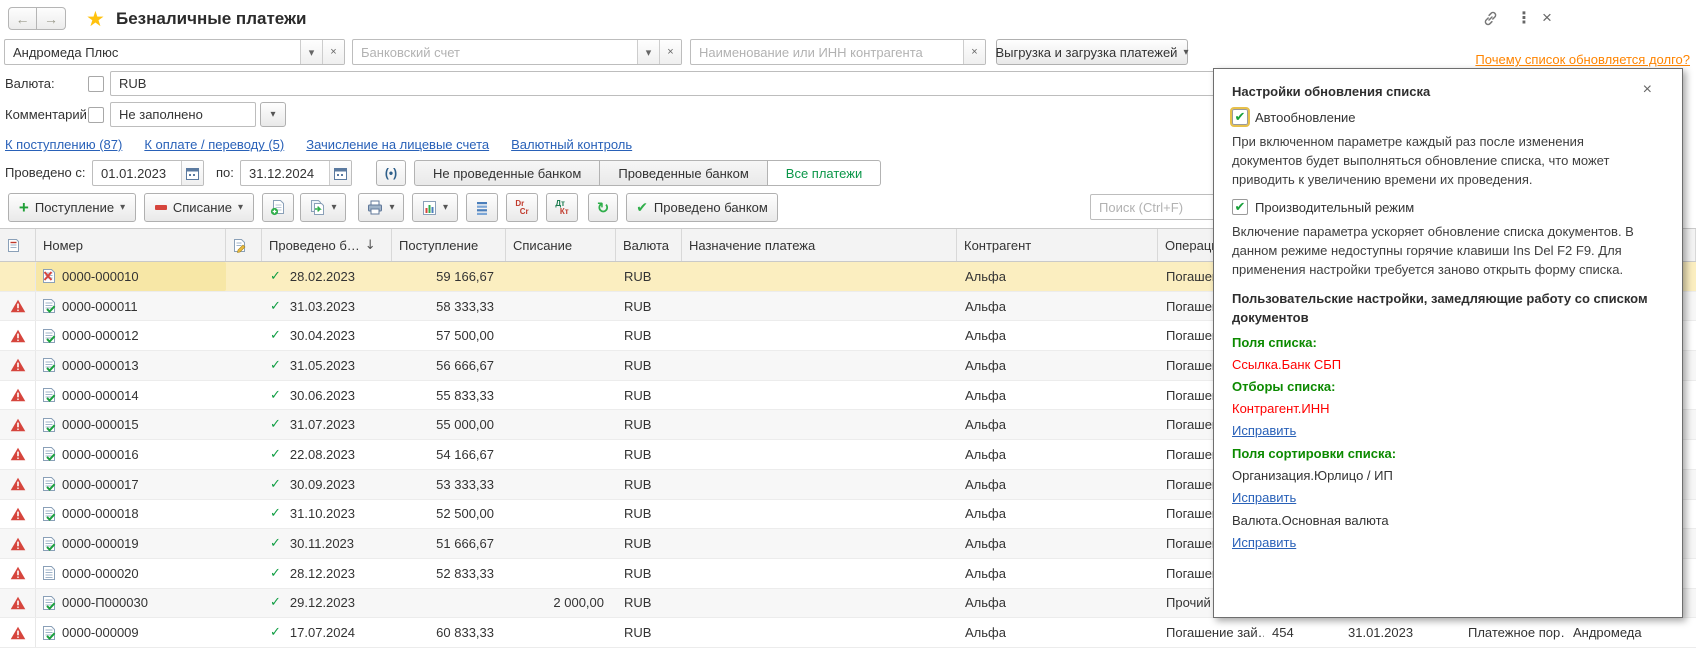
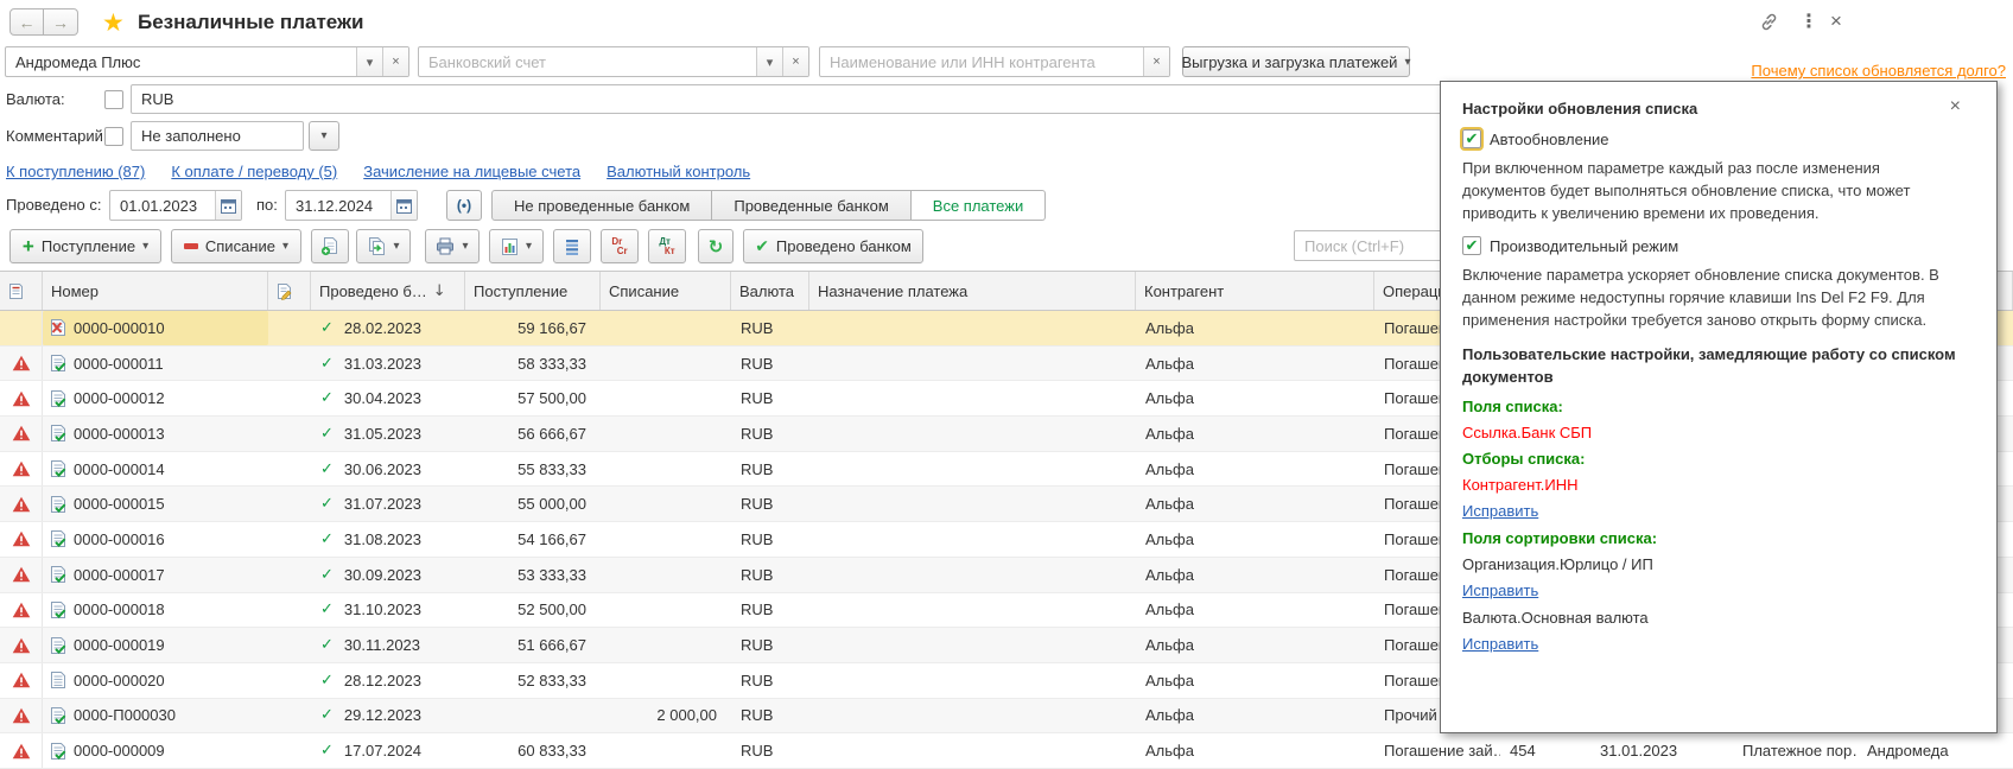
  ←
  →
  ★
  Безналичные платежи
  ⋮
  ×
  Андромеда Плюс
  ▾
  ×
  Банковский счет
  ▾
  ×
  Наименование или ИНН контрагента
  ×
  Выгрузка и загрузка платежей
  ▾
  Почему список обновляется долго?
  Валюта:
  RUB
  Комментарий
  Не заполнено
  ▾
  К поступлению (87)
  К оплате / переводу (5)
  Зачисление на лицевые счета
  Валютный контроль
  Проведено с:
  01.01.2023
  по:
  31.12.2024
  (•)
  Не проведенные банком
  Проведенные банком
  Все платежи
  +
  Поступление
  ▾
  Списание
  ▾
  ▾
  ▾
  ▾
  Dr
  Cr
  Дт
  Кт
  ↻
  ✔
  Проведено банком
  Поиск (Ctrl+F)
  Номер
  Проведено б…
  ↓
  Поступление
  Списание
  Валюта
  Назначение платежа
  Контрагент
  Операц
  0000-000010
  ✓
  28.02.2023
  59 166,67
  RUB
  Альфа
  0000-000011
  ✓
  31.03.2023
  58 333,33
  RUB
  Альфа
  0000-000012
  ✓
  30.04.2023
  57 500,00
  RUB
  Альфа
  0000-000013
  ✓
  31.05.2023
  56 666,67
  RUB
  Альфа
  0000-000014
  ✓
  30.06.2023
  55 833,33
  RUB
  Альфа
  0000-000015
  ✓
  31.07.2023
  55 000,00
  RUB
  Альфа
  0000-000016
  ✓
- 22.08.2023
+ 31.08.2023
  54 166,67
  RUB
  Альфа
  0000-000017
  ✓
  30.09.2023
  53 333,33
  RUB
  Альфа
  0000-000018
  ✓
  31.10.2023
  52 500,00
  RUB
  Альфа
  0000-000019
  ✓
  30.11.2023
  51 666,67
  RUB
  Альфа
  0000-000020
  ✓
  28.12.2023
  52 833,33
  RUB
  Альфа
  0000-П000030
  ✓
  29.12.2023
  2 000,00
  RUB
  Альфа
  0000-000009
  ✓
  17.07.2024
  60 833,33
  RUB
  Альфа
  Погашение зай
  454
  31.01.2023
  Платежное пор
  Андромеда
  ×
  Настройки обновления списка
  ✔
  Автообновление
  При включенном параметре каждый раз после изменения документов будет выполняться обновление списка, что может приводить к увеличению времени их проведения.
  ✔
  Производительный режим
  Включение параметра ускоряет обновление списка документов. В данном режиме недоступны горячие клавиши Ins Del F2 F9. Для применения настройки требуется заново открыть форму списка.
  Пользовательские настройки, замедляющие работу со списком документов
  Поля списка:
  Ссылка.Банк СБП
  Отборы списка:
  Контрагент.ИНН
  Исправить
  Поля сортировки списка:
  Организация.Юрлицо / ИП
  Исправить
  Валюта.Основная валюта
  Исправить
